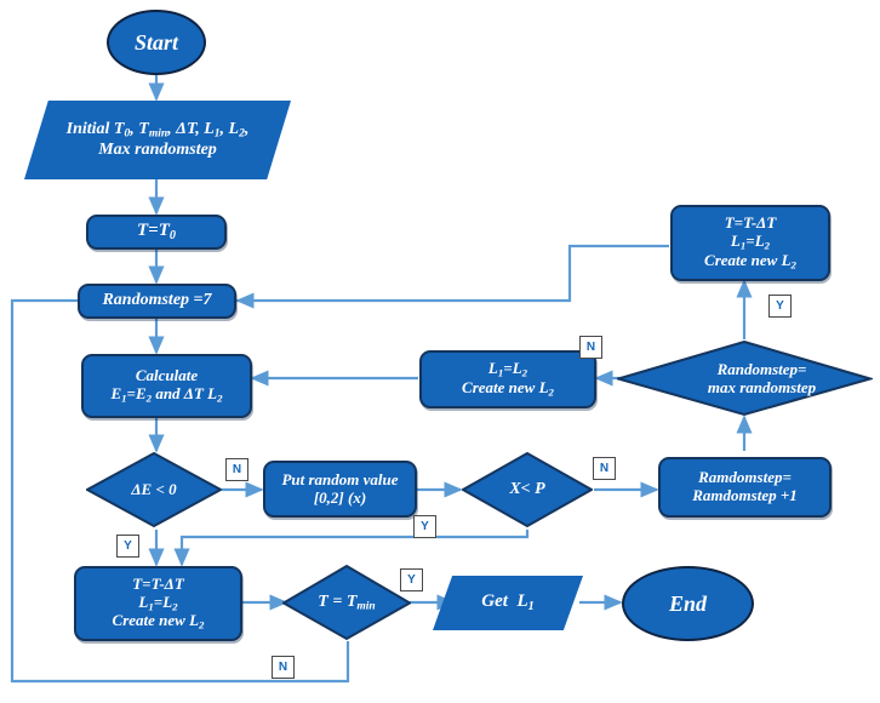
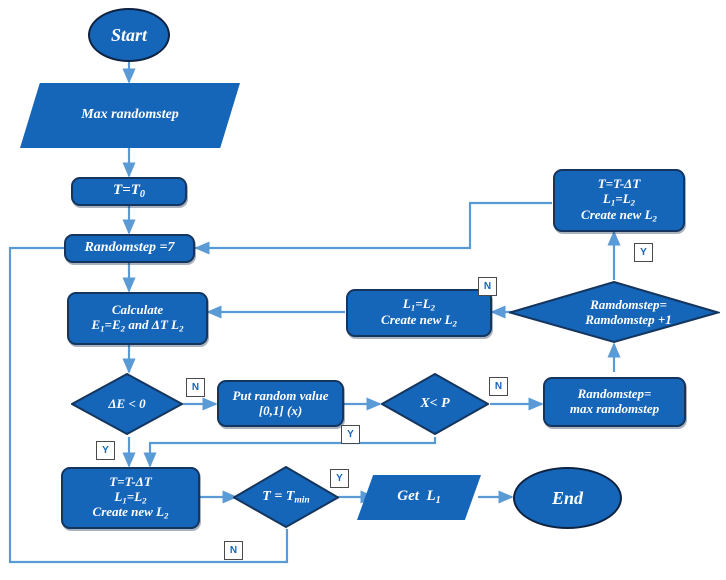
  Start
- Initial T0, Tmin, ΔT, L1, L2,
  Max randomstep
  T=T0
  Randomstep =7
  Calculate
  E1=E2 and ΔT L2
  ΔE < 0
  Put random value
- [0,2] (x)
+ [0,1] (x)
  X< P
- Ramdomstep=
+ Randomstep=
- Ramdomstep +1
+ max randomstep
- Randomstep=
+ Ramdomstep=
- max randomstep
+ Ramdomstep +1
  L1=L2
  Create new L2
  T=T-ΔT
  L1=L2
  Create new L2
  T=T-ΔT
  L1=L2
  Create new L2
  T = Tmin
  Get L1
  End
  N
  Y
  N
  Y
  N
  Y
  Y
  N
